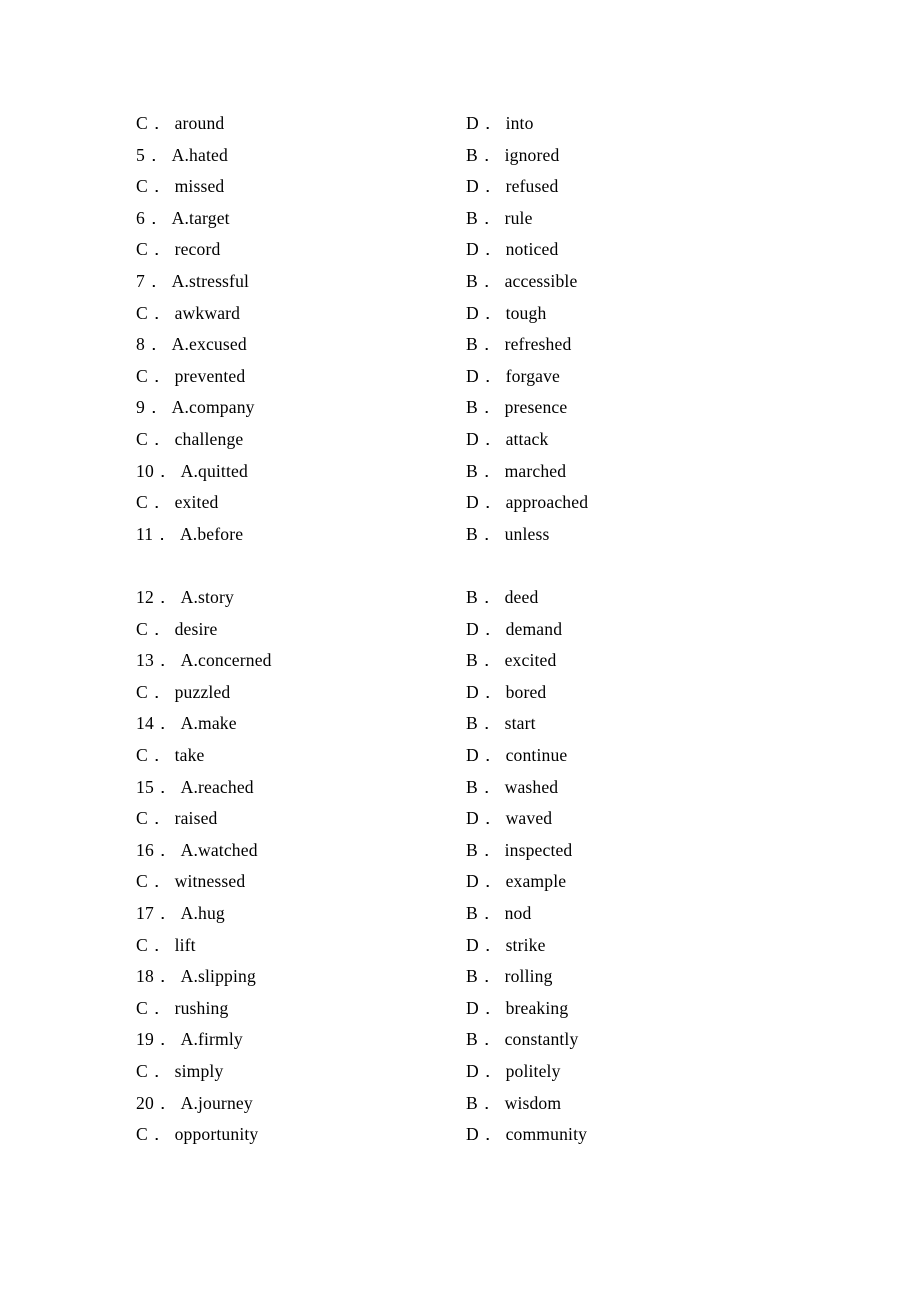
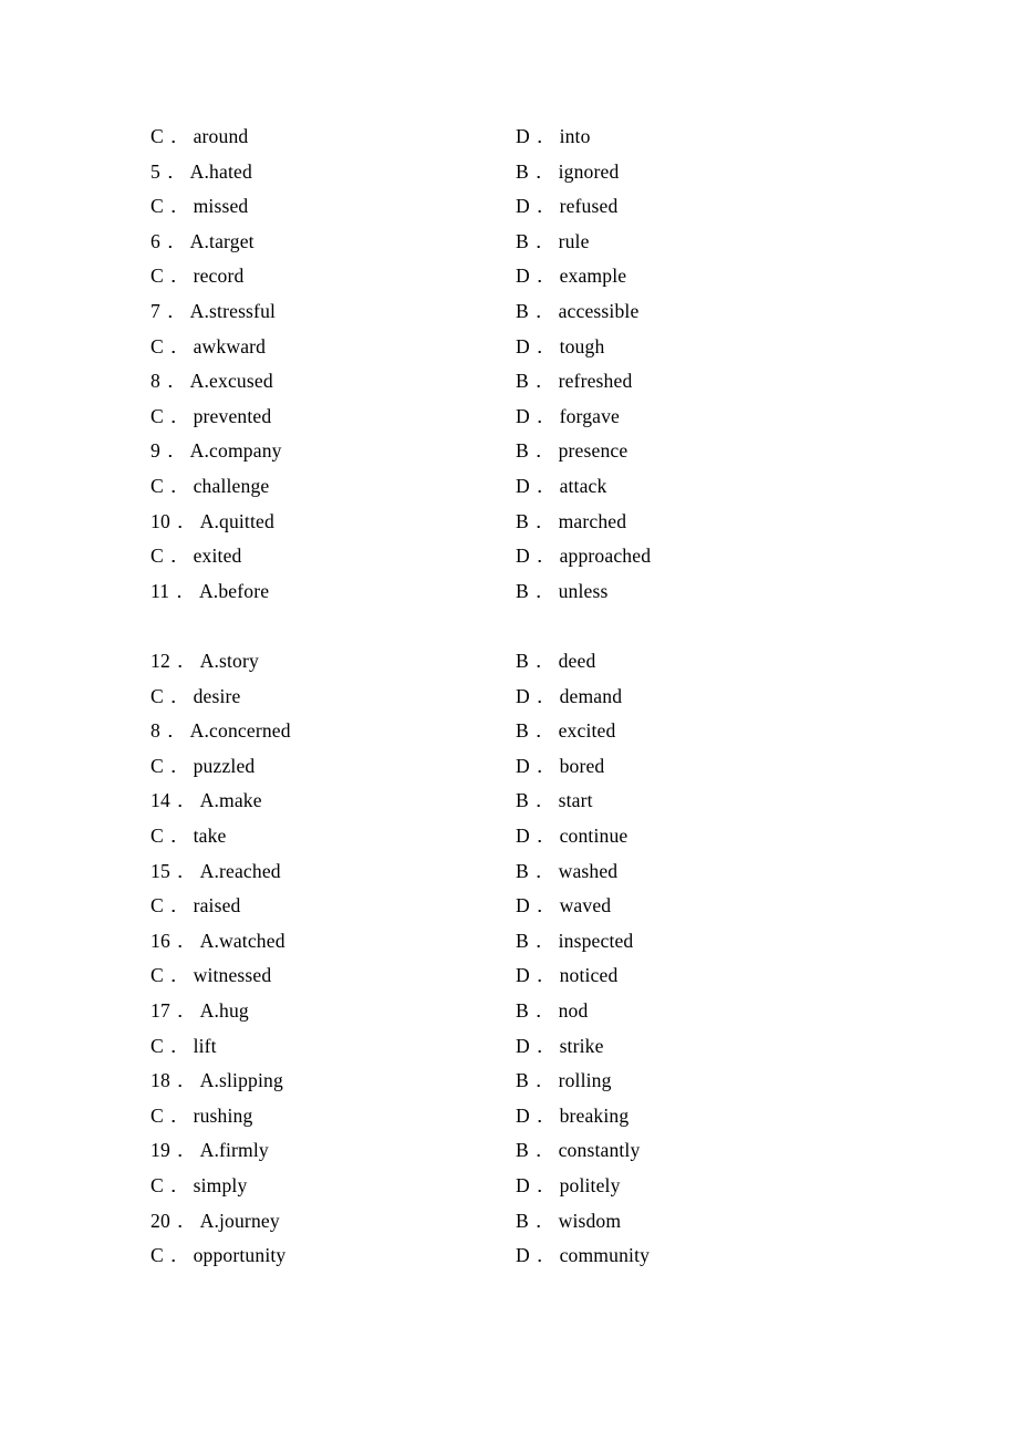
  C． around
  D． into
  5． A.hated
  B． ignored
  C． missed
  D． refused
  6． A.target
  B． rule
  C． record
- D． noticed
+ D． example
  7． A.stressful
  B． accessible
  C． awkward
  D． tough
  8． A.excused
  B． refreshed
  C． prevented
  D． forgave
  9． A.company
  B． presence
  C． challenge
  D． attack
  10． A.quitted
  B． marched
  C． exited
  D． approached
  11． A.before
  B． unless
  12． A.story
  B． deed
  C． desire
  D． demand
- 13． A.concerned
+ 8． A.concerned
  B． excited
  C． puzzled
  D． bored
  14． A.make
  B． start
  C． take
  D． continue
  15． A.reached
  B． washed
  C． raised
  D． waved
  16． A.watched
  B． inspected
  C． witnessed
- D． example
+ D． noticed
  17． A.hug
  B． nod
  C． lift
  D． strike
  18． A.slipping
  B． rolling
  C． rushing
  D． breaking
  19． A.firmly
  B． constantly
  C． simply
  D． politely
  20． A.journey
  B． wisdom
  C． opportunity
  D． community
